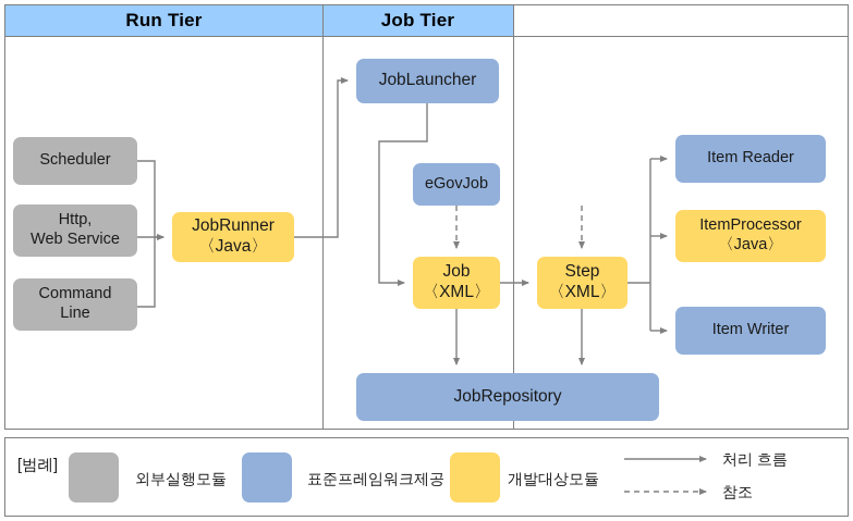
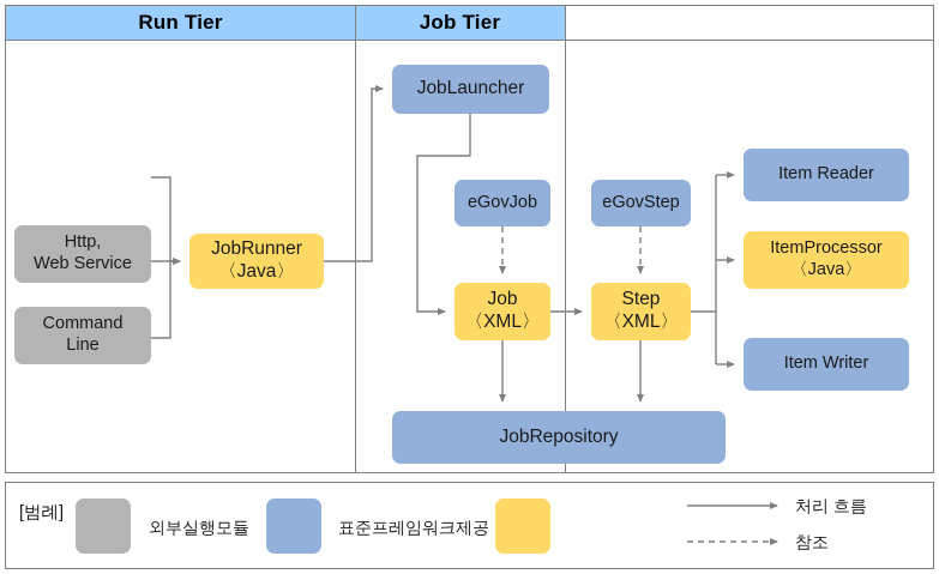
  Run Tier
  Job Tier
- Scheduler
  Http,
  Web Service
  Command
  Line
  JobRunner
  〈Java〉
  JobLauncher
  eGovJob
  Job
  〈XML〉
+ eGovStep
  Step
  〈XML〉
  Item Reader
  ItemProcessor
  〈Java〉
  Item Writer
  JobRepository
  [범례]
  외부실행모듈
  표준프레임워크제공
- 개발대상모듈
  처리 흐름
  참조
